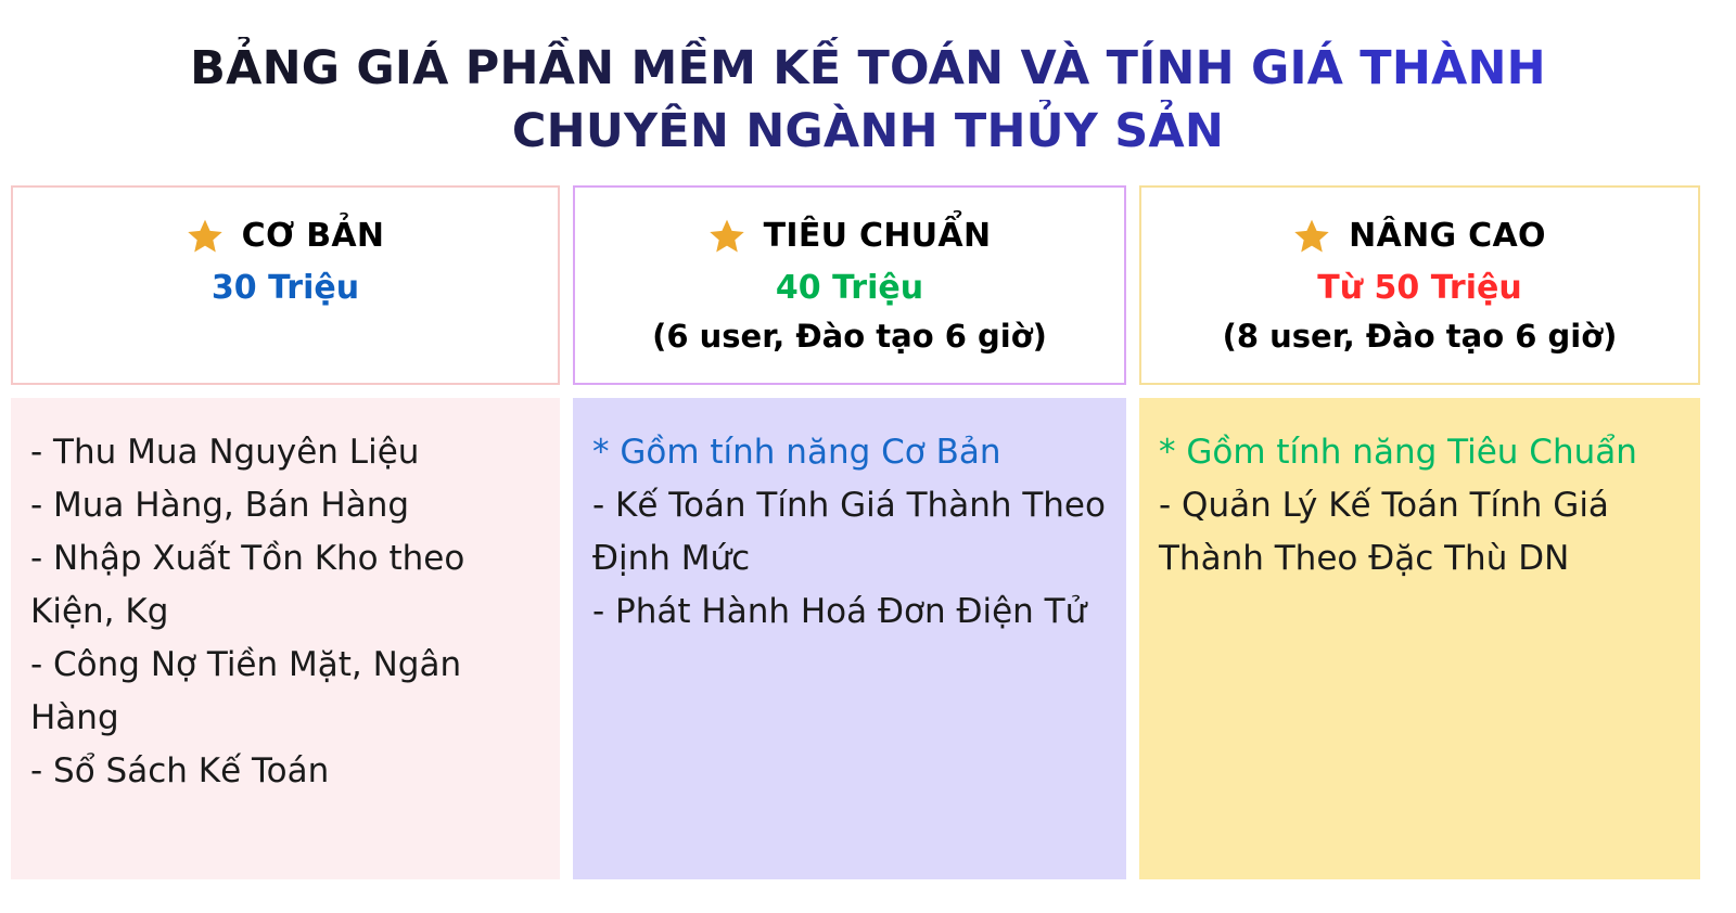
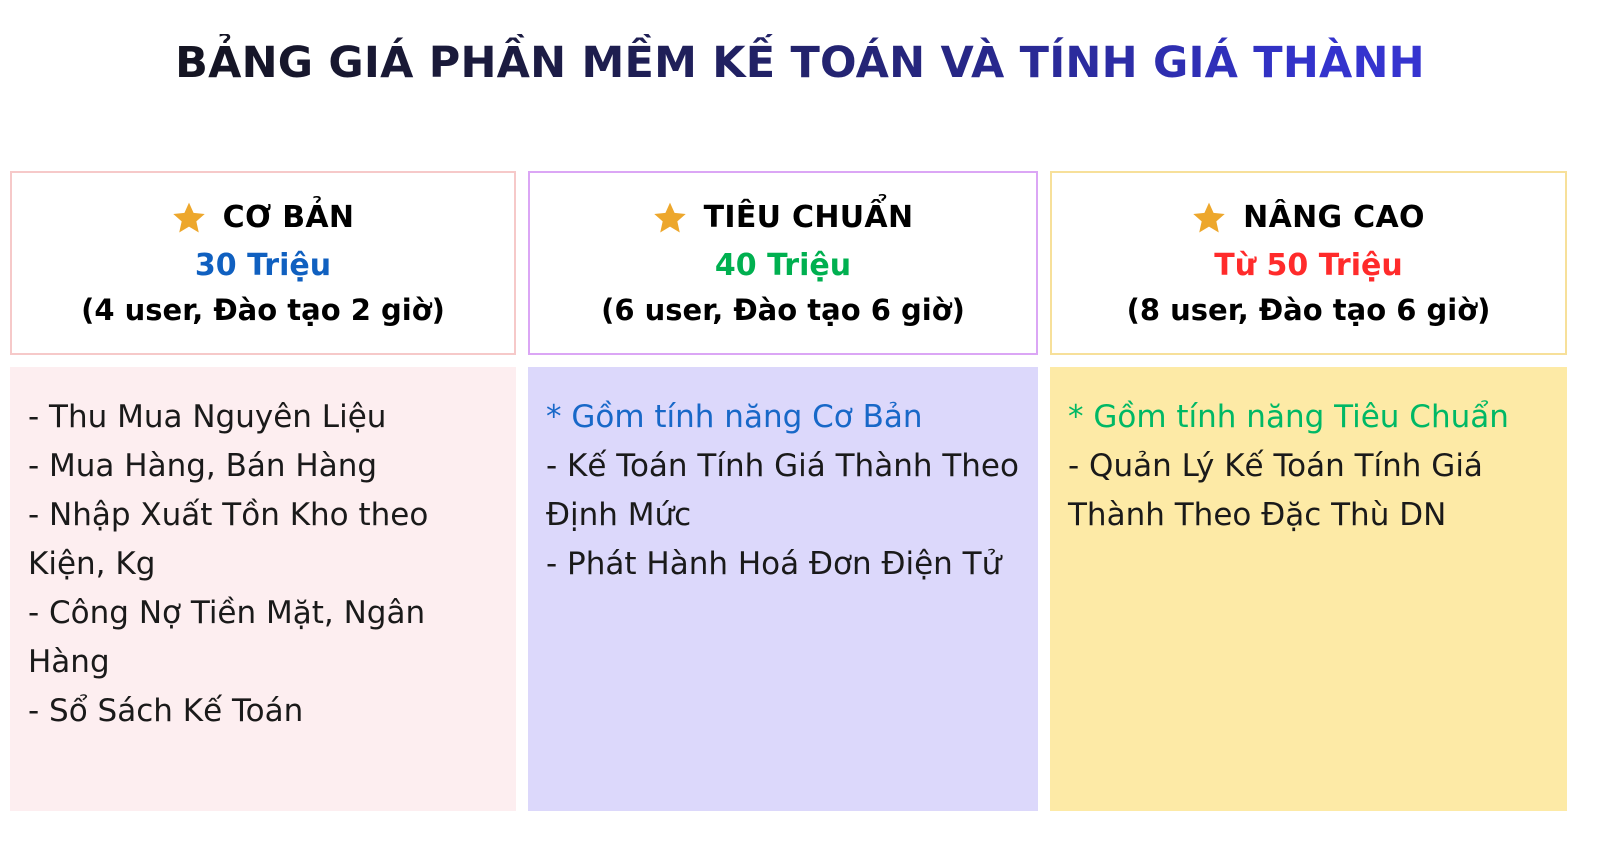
  BẢNG GIÁ PHẦN MỀM KẾ TOÁN VÀ TÍNH GIÁ THÀNH
- CHUYÊN NGÀNH THỦY SẢN
  CƠ BẢN
  30 Triệu
+ (4 user, Đào tạo 2 giờ)
  - Thu Mua Nguyên Liệu
  - Mua Hàng, Bán Hàng
  - Nhập Xuất Tồn Kho theo Kiện, Kg
  - Công Nợ Tiền Mặt, Ngân Hàng
  - Sổ Sách Kế Toán
  TIÊU CHUẨN
  40 Triệu
  (6 user, Đào tạo 6 giờ)
  * Gồm tính năng Cơ Bản
  - Kế Toán Tính Giá Thành Theo Định Mức
  - Phát Hành Hoá Đơn Điện Tử
  NÂNG CAO
  Từ 50 Triệu
  (8 user, Đào tạo 6 giờ)
  * Gồm tính năng Tiêu Chuẩn
  - Quản Lý Kế Toán Tính Giá Thành Theo Đặc Thù DN
